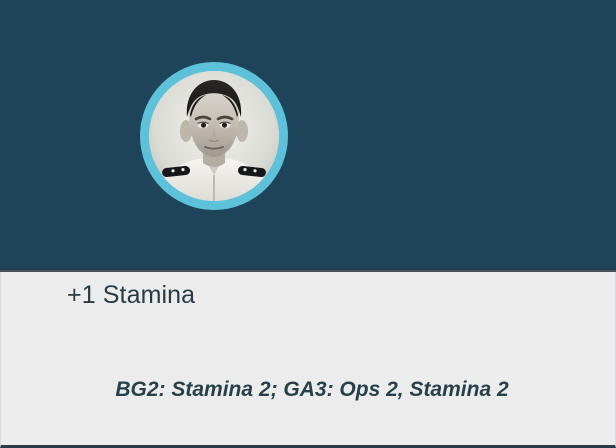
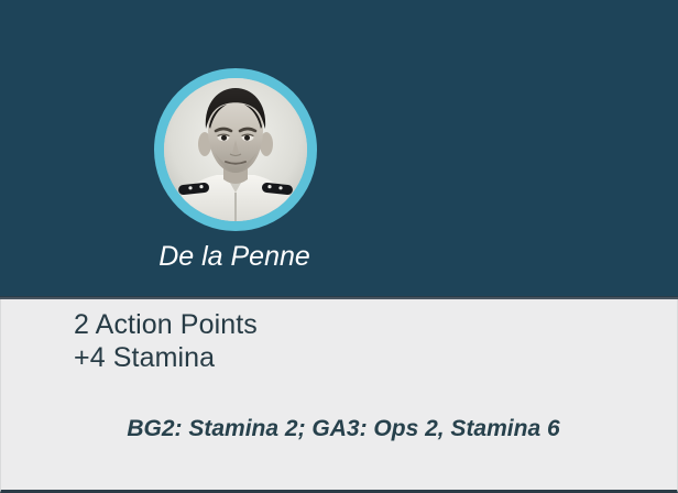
+ De la Penne
+ 2 Action Points
- +1 Stamina
+ +4 Stamina
- BG2: Stamina 2; GA3: Ops 2, Stamina 2
+ BG2: Stamina 2; GA3: Ops 2, Stamina 6
